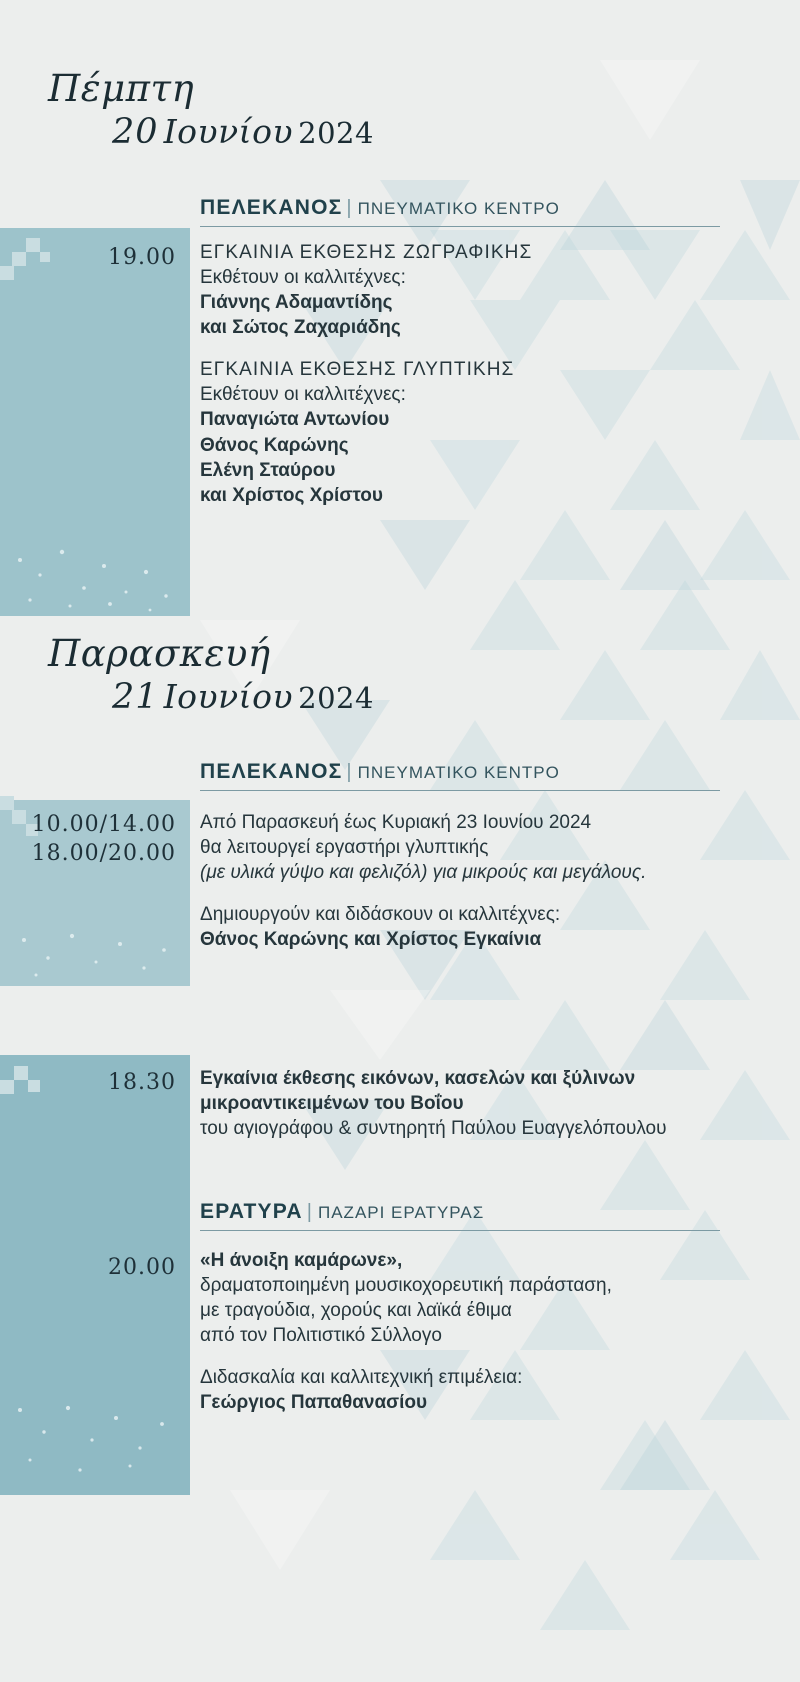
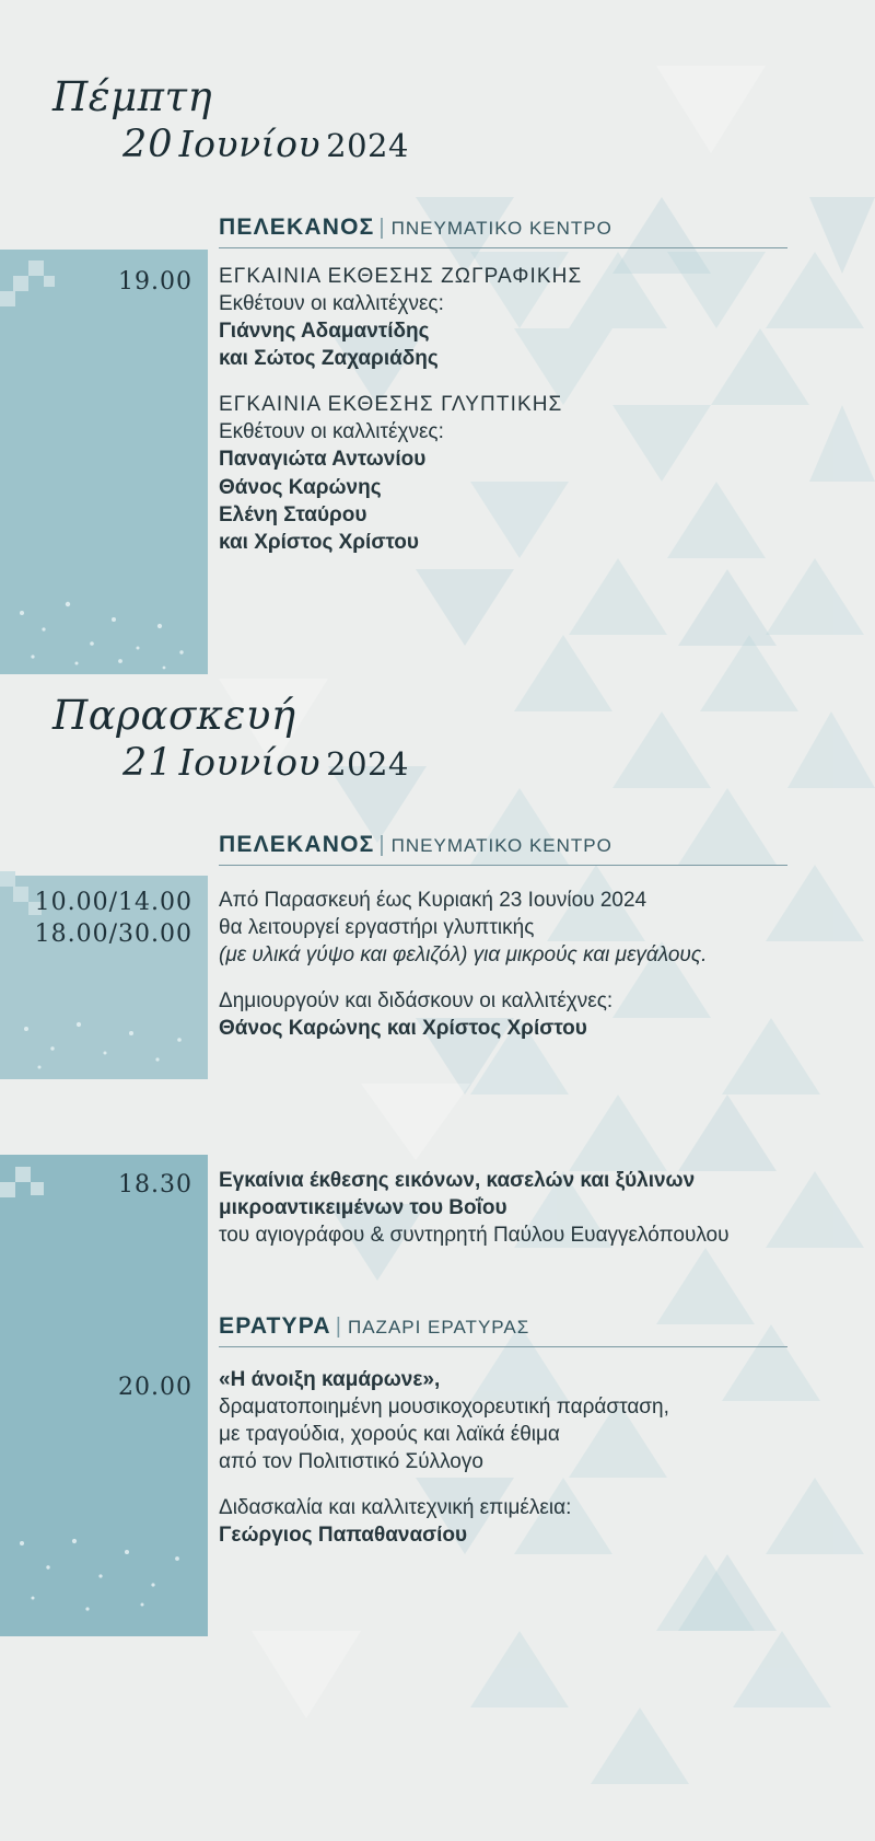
  Πέμπτη
  20 Ιουνίου 2024
  ΠΕΛΕΚΑΝΟΣ | ΠΝΕΥΜΑΤΙΚΟ ΚΕΝΤΡΟ
  19.00
  ΕΓΚΑΙΝΙΑ ΕΚΘΕΣΗΣ ΖΩΓΡΑΦΙΚΗΣ
  Εκθέτουν οι καλλιτέχνες:
  Γιάννης Αδαμαντίδης
  και Σώτος Ζαχαριάδης
  ΕΓΚΑΙΝΙΑ ΕΚΘΕΣΗΣ ΓΛΥΠΤΙΚΗΣ
  Εκθέτουν οι καλλιτέχνες:
  Παναγιώτα Αντωνίου
  Θάνος Καρώνης
  Ελένη Σταύρου
  και Χρίστος Χρίστου
  Παρασκευή
  21 Ιουνίου 2024
  ΠΕΛΕΚΑΝΟΣ | ΠΝΕΥΜΑΤΙΚΟ ΚΕΝΤΡΟ
  10.00/14.00
- 18.00/20.00
+ 18.00/30.00
  Από Παρασκευή έως Κυριακή 23 Ιουνίου 2024
  θα λειτουργεί εργαστήρι γλυπτικής
  (με υλικά γύψο και φελιζόλ) για μικρούς και μεγάλους.
  Δημιουργούν και διδάσκουν οι καλλιτέχνες:
- Θάνος Καρώνης και Χρίστος Εγκαίνια
+ Θάνος Καρώνης και Χρίστος Χρίστου
  18.30
  Εγκαίνια έκθεσης εικόνων, κασελών και ξύλινων
  μικροαντικειμένων του Βοΐου
  του αγιογράφου & συντηρητή Παύλου Ευαγγελόπουλου
  ΕΡΑΤΥΡΑ | ΠΑΖΑΡΙ ΕΡΑΤΥΡΑΣ
  20.00
  «Η άνοιξη καμάρωνε»,
  δραματοποιημένη μουσικοχορευτική παράσταση,
  με τραγούδια, χορούς και λαϊκά έθιμα
  από τον Πολιτιστικό Σύλλογο
  Διδασκαλία και καλλιτεχνική επιμέλεια:
  Γεώργιος Παπαθανασίου
